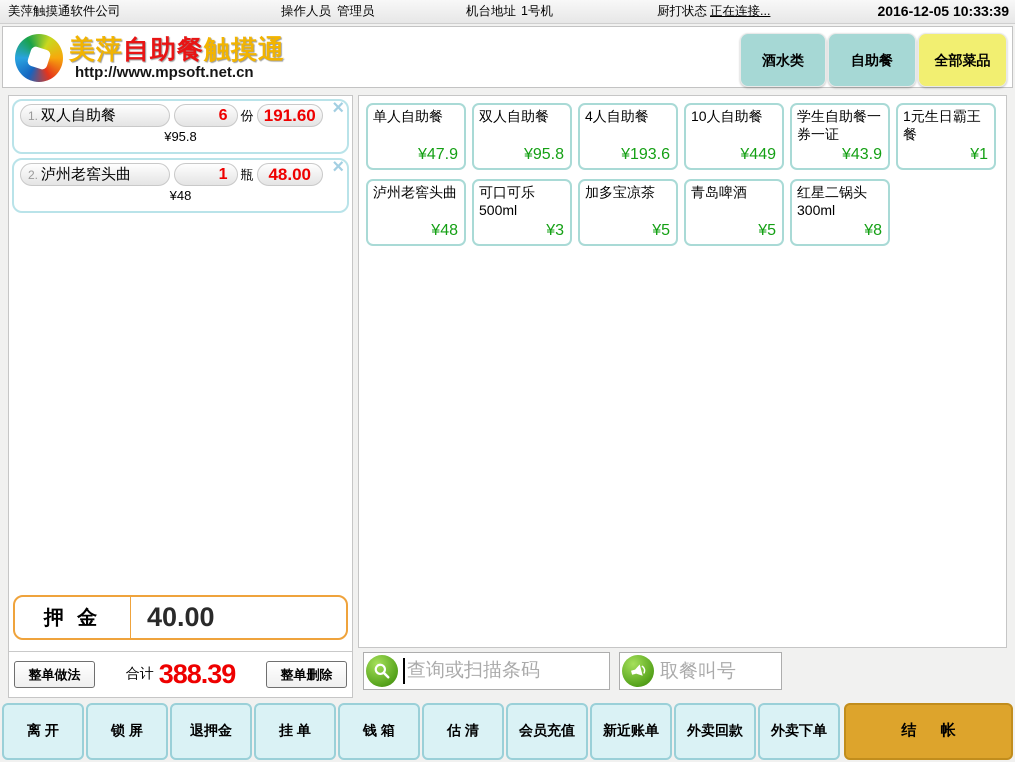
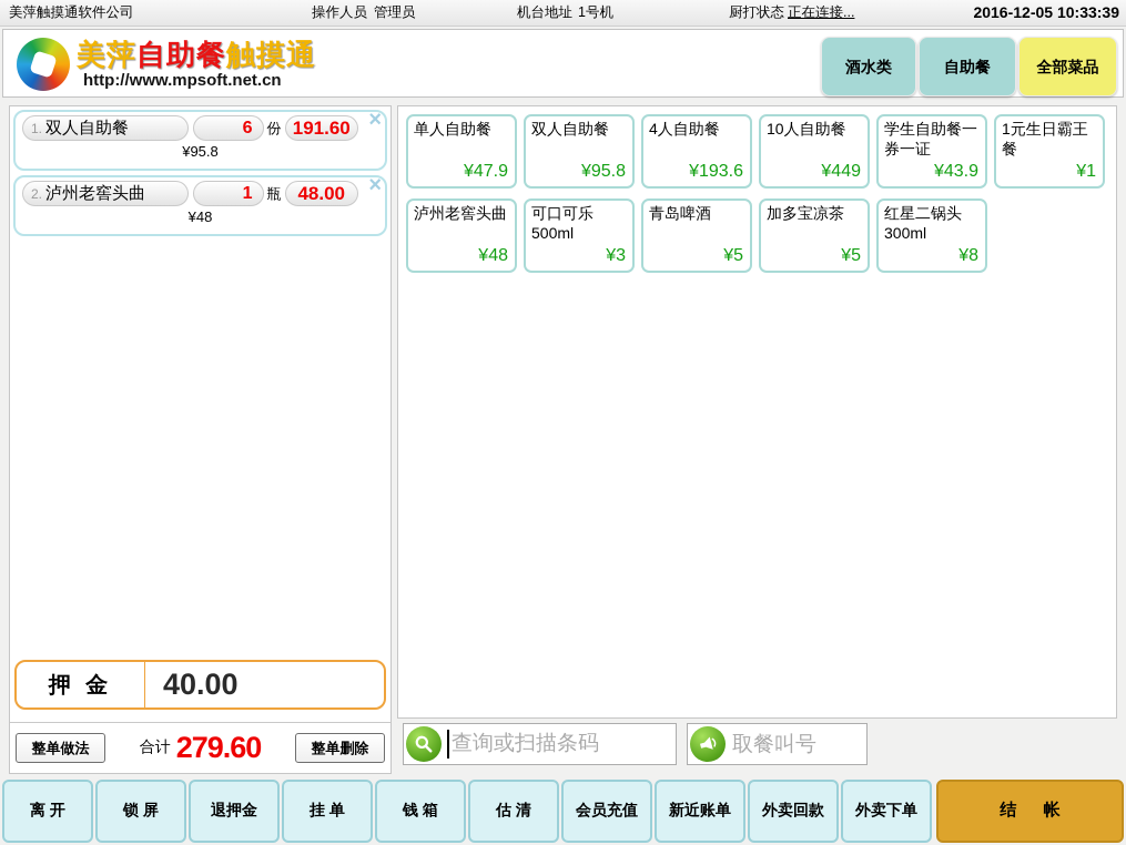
  美萍触摸通软件公司
  操作人员
  管理员
  机台地址
  1号机
  厨打状态
  正在连接...
  2016-12-05 10:33:39
  美萍自助餐触摸通
  http://www.mpsoft.net.cn
  酒水类
  自助餐
  全部菜品
  1. 双人自助餐
  6
  份
  191.60
  ¥95.8
  ×
  2. 泸州老窖头曲
  1
  瓶
  48.00
  ¥48
  ×
  押 金
  40.00
  整单做法
  合计
- 388.39
+ 279.60
  整单删除
  单人自助餐
  ¥47.9
  双人自助餐
  ¥95.8
  4人自助餐
  ¥193.6
  10人自助餐
  ¥449
  学生自助餐一券一证
  ¥43.9
  1元生日霸王餐
  ¥1
  泸州老窖头曲
  ¥48
  可口可乐500ml
  ¥3
- 加多宝凉茶
+ 青岛啤酒
  ¥5
- 青岛啤酒
+ 加多宝凉茶
  ¥5
  红星二锅头300ml
  ¥8
  查询或扫描条码
  取餐叫号
  离 开
  锁 屏
  退押金
  挂 单
  钱 箱
  估 清
  会员充值
  新近账单
  外卖回款
  外卖下单
  结 帐
